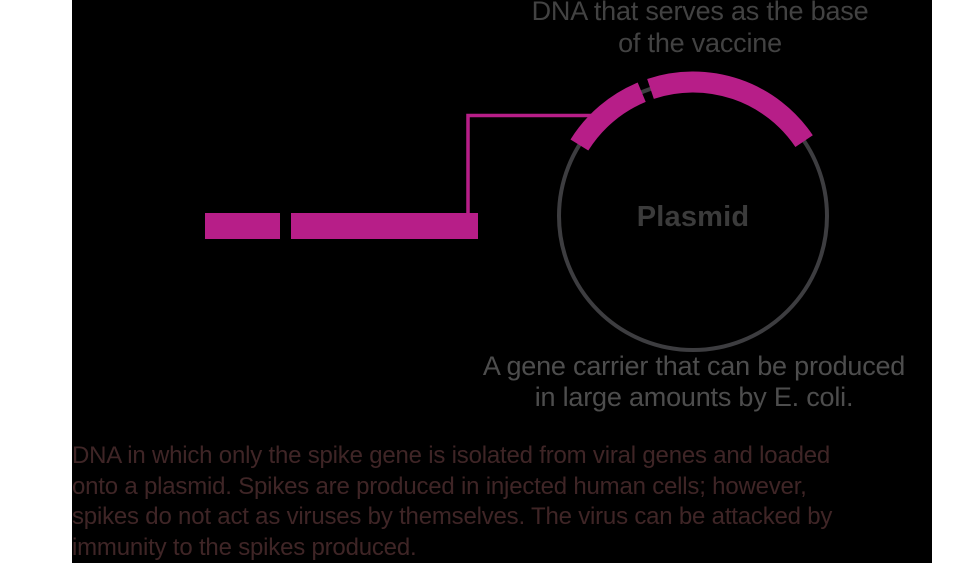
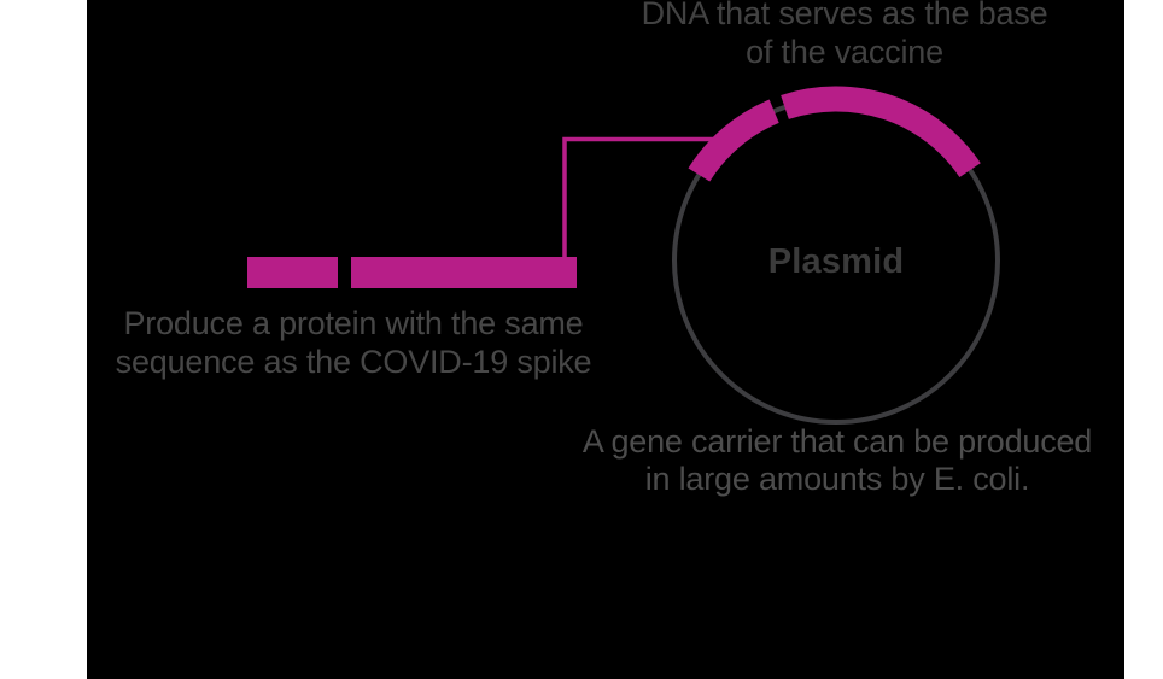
  DNA that serves as the base
  of the vaccine
  Plasmid
+ Produce a protein with the same
+ sequence as the COVID-19 spike
  A gene carrier that can be produced
  in large amounts by E. coli.
- DNA in which only the spike gene is isolated from viral genes and loaded
- onto a plasmid. Spikes are produced in injected human cells; however,
- spikes do not act as viruses by themselves. The virus can be attacked by
- immunity to the spikes produced.
